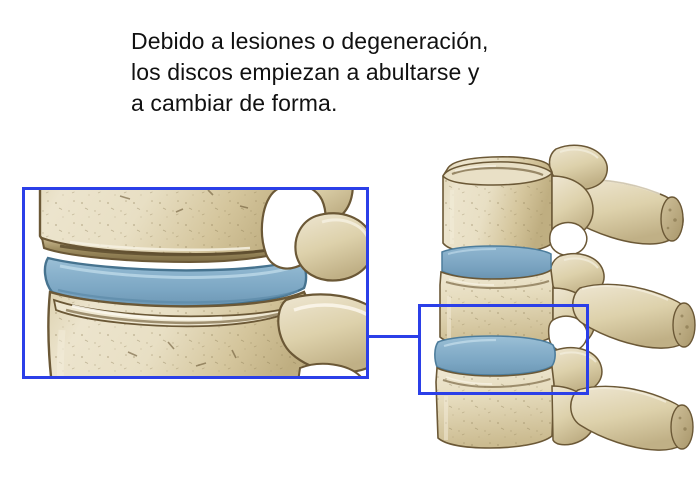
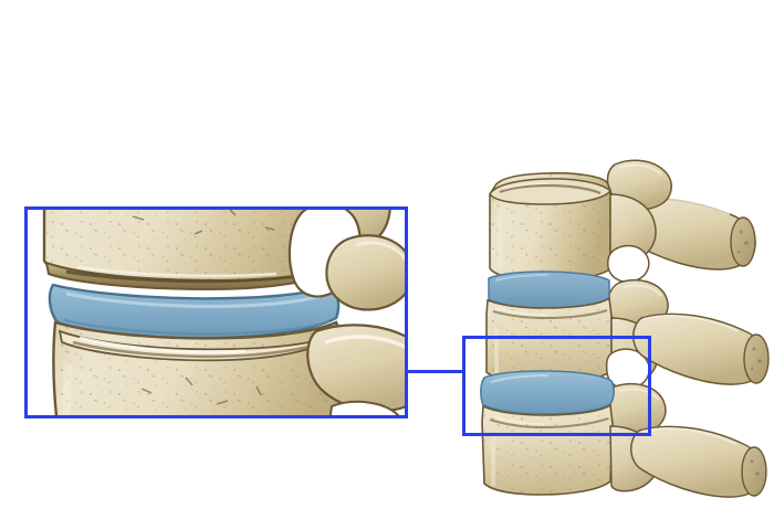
- Debido a lesiones o degeneración,
- los discos empiezan a abultarse y
- a cambiar de forma.
